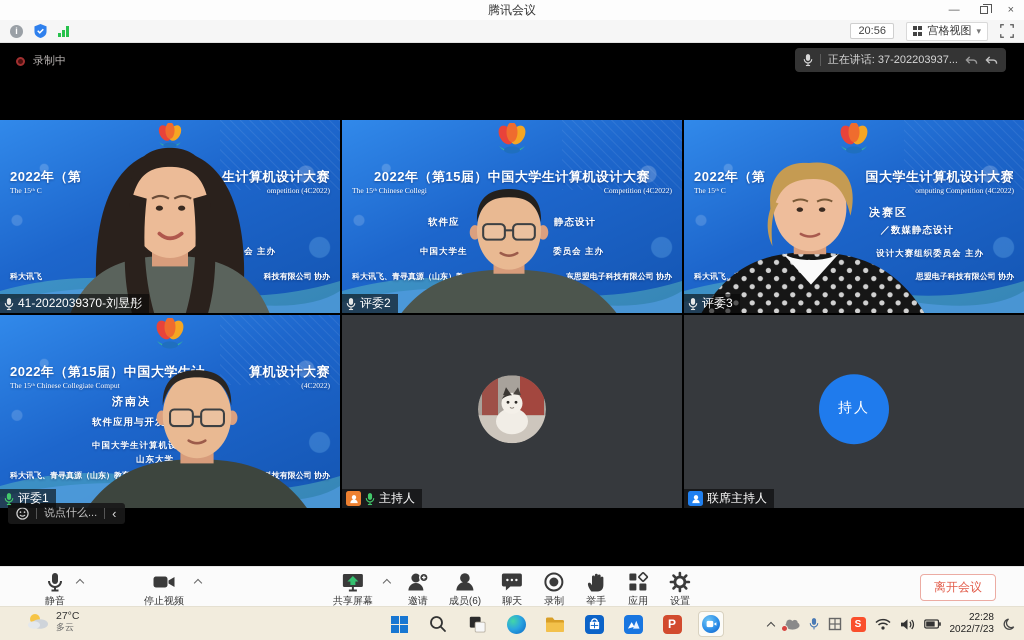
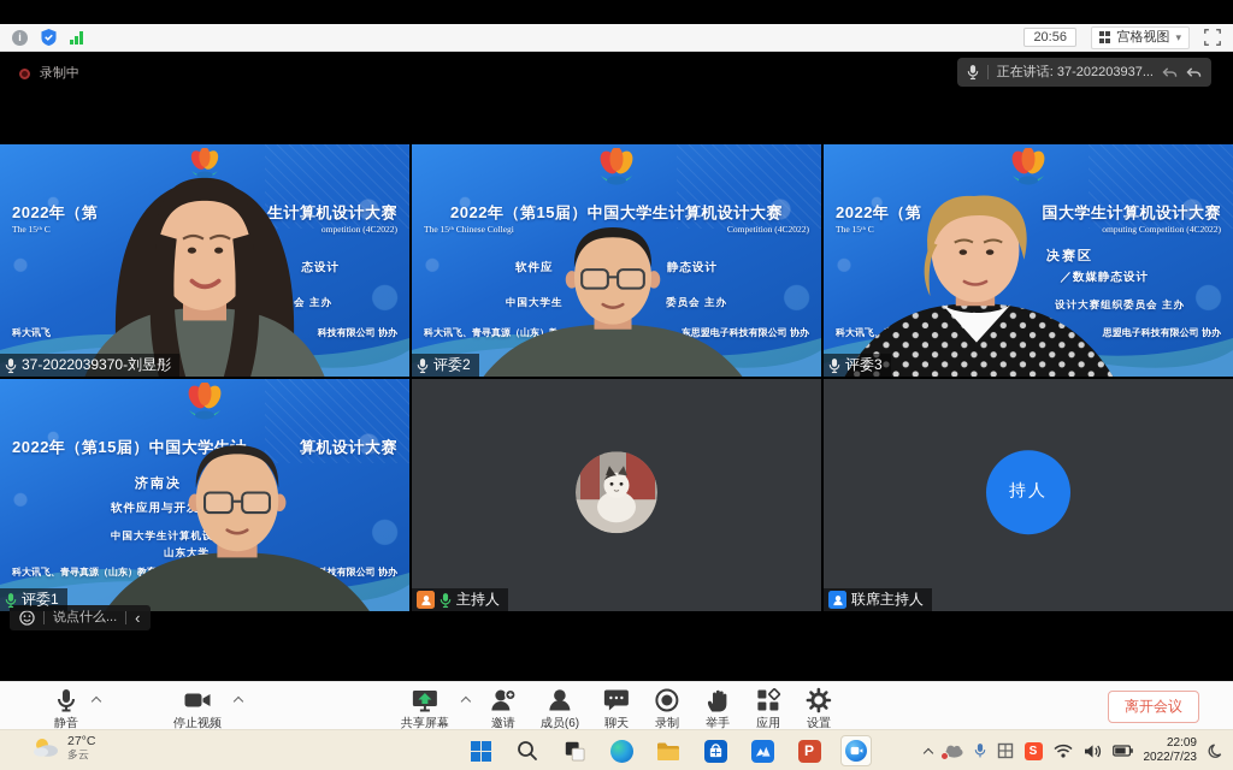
- 腾讯会议
- —
- ×
  i
  20:56
  宫格视图
  ▾
  录制中
  正在讲话: 37-202203937...
  2022年（第
  生计算机设计大赛
  The 15ᵗʰ C
  ompetition (4C2022)
+ 态设计
  会 主办
  科大讯飞
  科技有限公司 协办
- 41-2022039370-刘昱彤
+ 37-2022039370-刘昱彤
  2022年（第15届）中国大学生计算机设计大赛
  The 15ᵗʰ Chinese Collegi
  Competition (4C2022)
  软件应
  静态设计
  中国大学生
  委员会 主办
  科大讯飞、青寻真源（山东）
  东思盟电子科技有限公司 协办
  评委2
  2022年（第
  国大学生计算机设计大赛
  The 15ᵗʰ C
  omputing Competition (4C2022)
  决赛区
  ／数媒静态设计
  设计大赛组织委员会 主办
  思盟电子科技有限公司 协办
  评委3
  2022年（第15届）中国大学生
  算机设计大赛
- The 15ᵗʰ Chinese Collegiate Comput
- (4C2022)
  济南决
  软件应用与开
  中国大学生计算机
  山东大学
  科大讯飞、青寻真源（山东）教
  技有限公司 协办
  评委1
  主持人
  持人
  联席主持人
  说点什么...
  ‹
  静音
  停止视频
  共享屏幕
  邀请
  成员(6)
  聊天
  录制
  举手
  应用
  设置
  离开会议
  27°C
  多云
  P
  S
- 22:28
+ 22:09
  2022/7/23
